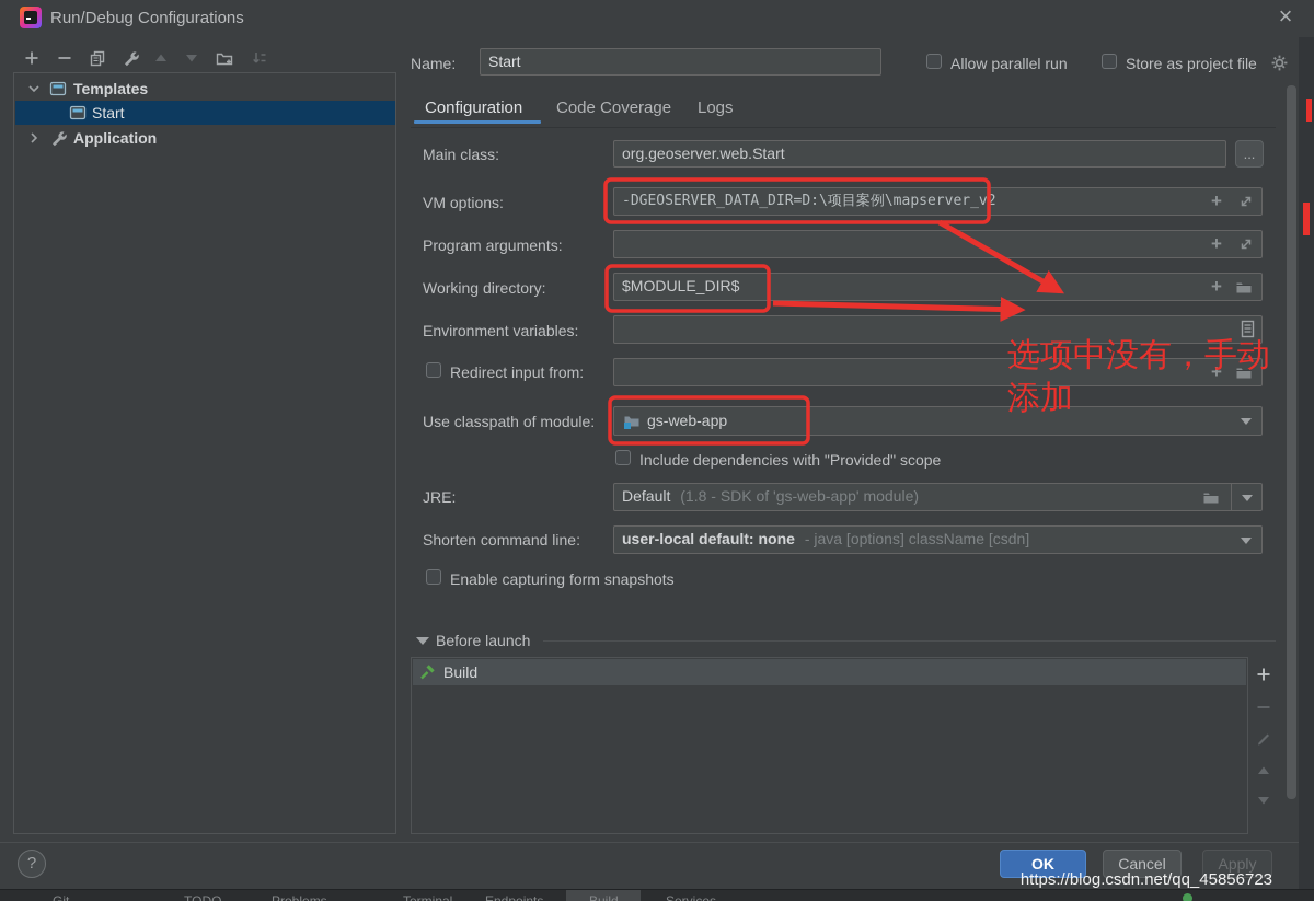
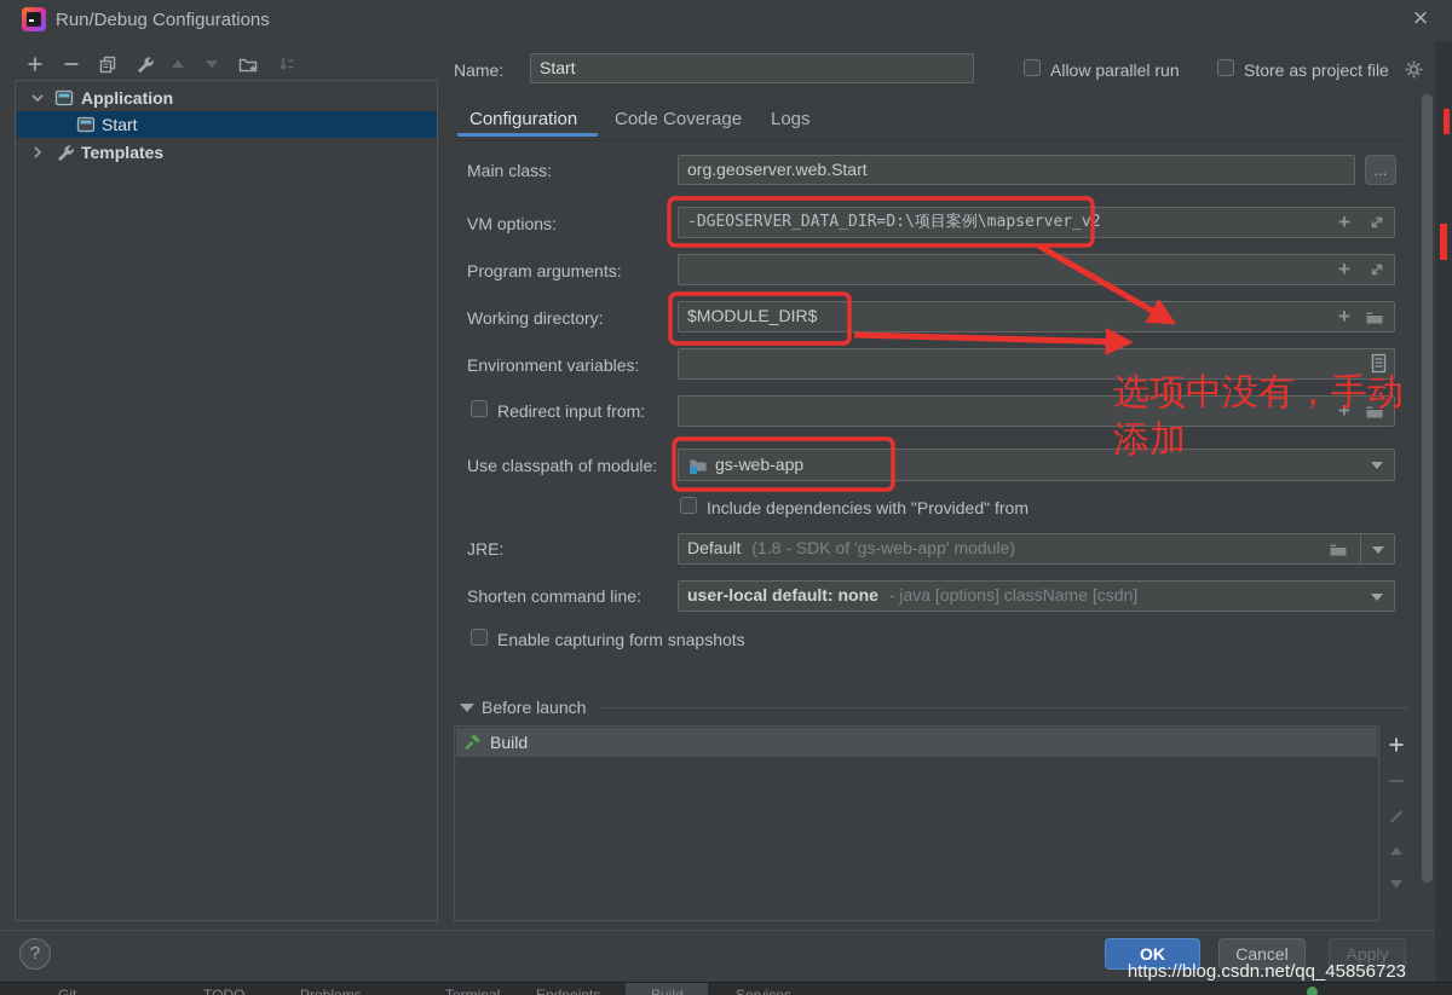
  Run/Debug Configurations
  ×
- Templates
+ Application
  Start
- Application
+ Templates
  Name:
  Start
  Allow parallel run
  Store as project file
  Configuration
  Code Coverage
  Logs
  Main class:
  org.geoserver.web.Start
  ...
  VM options:
  -DGEOSERVER_DATA_DIR=D:\项目案例\mapserver_v2
  +
  Program arguments:
  +
  Working directory:
  $MODULE_DIR$
  +
  Environment variables:
  Redirect input from:
  +
  Use classpath of module:
  gs-web-app
- Include dependencies with "Provided" scope
+ Include dependencies with "Provided" from
  JRE:
  Default (1.8 - SDK of 'gs-web-app' module)
  Shorten command line:
  user-local default: none - java [options] className [csdn]
  Enable capturing form snapshots
  Before launch
  Build
  ?
  OK
  Cancel
  Apply
  选项中没有，手动
  添加
  https://blog.csdn.net/qq_45856723
